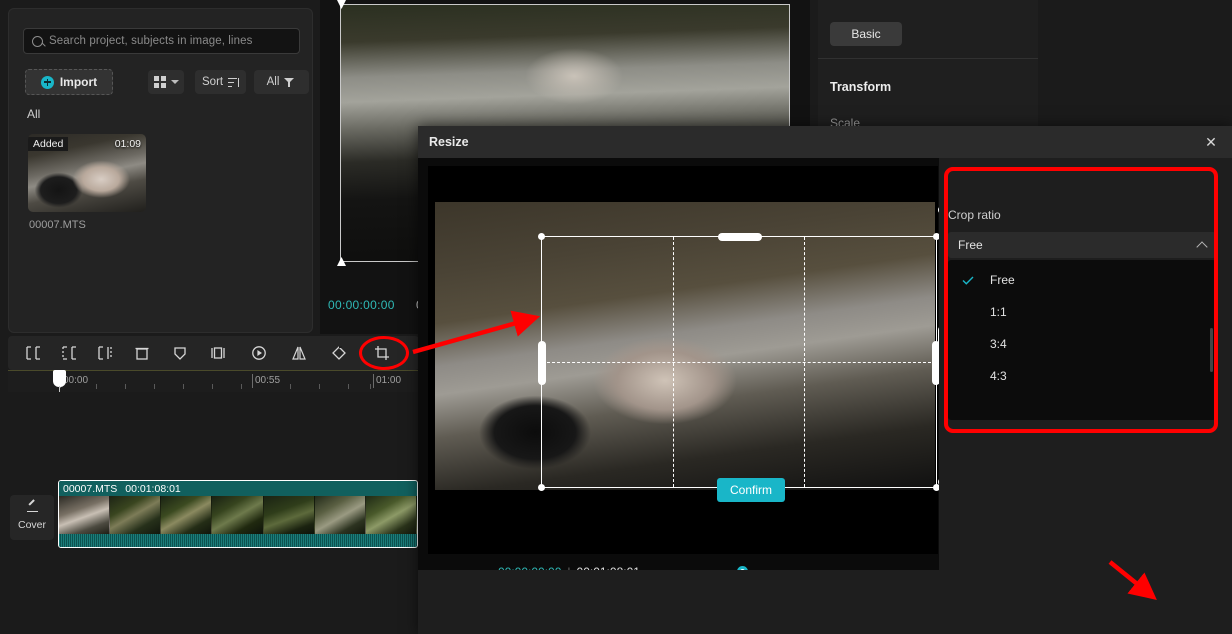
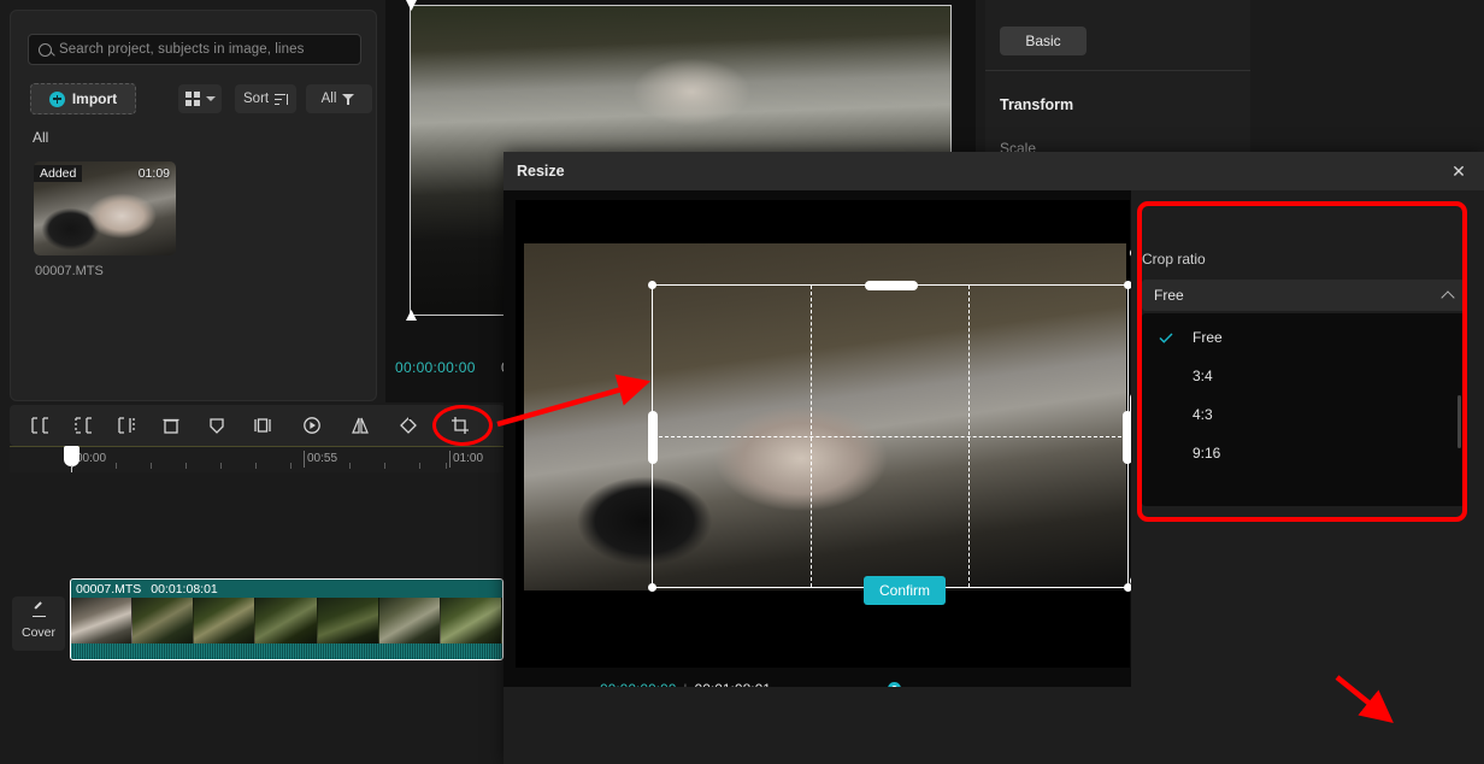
  Search project, subjects in image, lines
  Import
  Sort
  All
  All
  Added
  01:09
  00007.MTS
  00:00:00:00
  Basic
  Transform
  Scale
  0:00
  00:55
  01:00
  Cover
  00007.MTS
  00:01:08:01
  Resize
  ✕
  Crop ratio
  Free
  Free
- 1:1
  3:4
  4:3
+ 9:16
  Confirm
